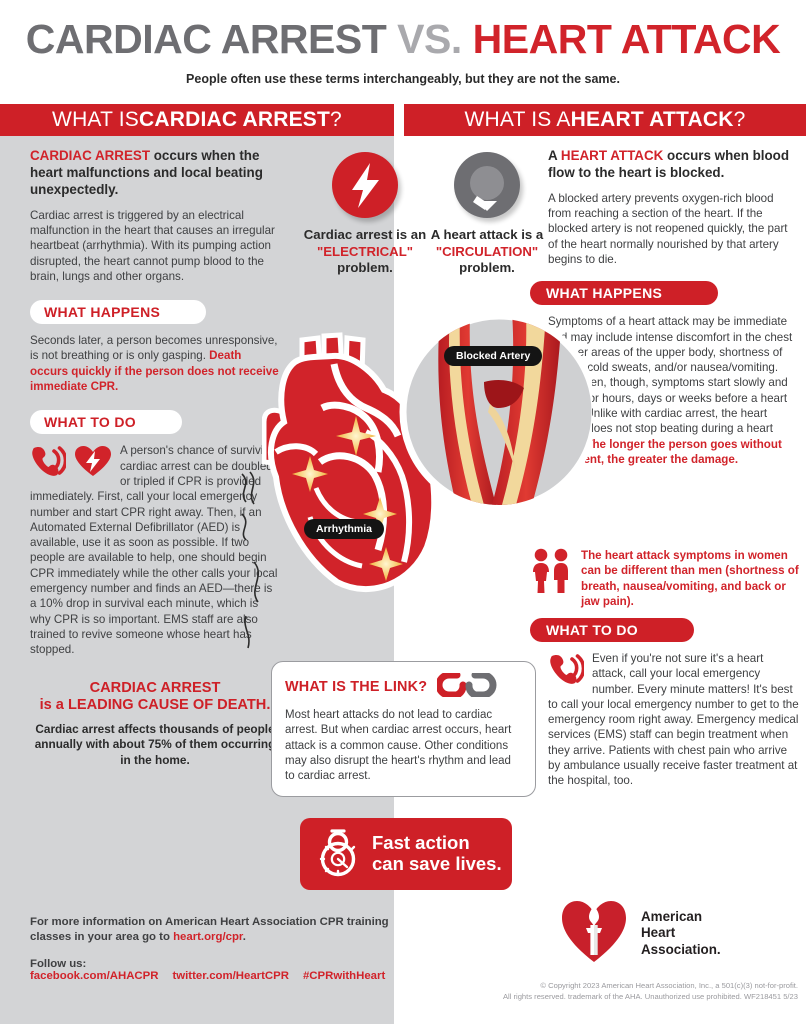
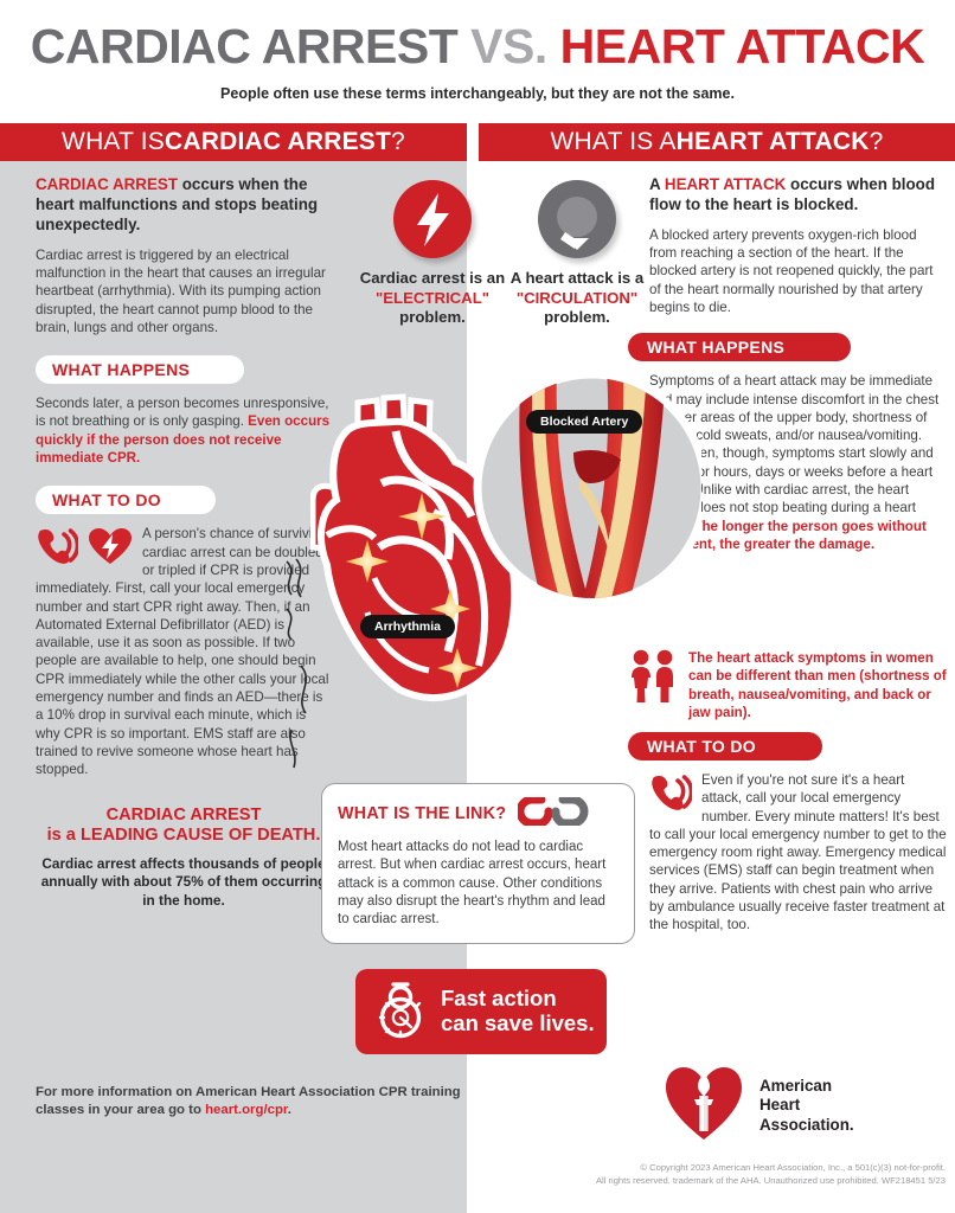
  CARDIAC ARREST VS. HEART ATTACK
  People often use these terms interchangeably, but they are not the same.
  WHAT IS
  CARDIAC ARREST
  ?
  WHAT IS A
  HEART ATTACK
  ?
- CARDIAC ARREST occurs when the heart malfunctions and local beating unexpectedly.
+ CARDIAC ARREST occurs when the heart malfunctions and stops beating unexpectedly.
  Cardiac arrest is triggered by an electrical malfunction in the heart that causes an irregular heartbeat (arrhythmia). With its pumping action disrupted, the heart cannot pump blood to the brain, lungs and other organs.
  WHAT HAPPENS
- Seconds later, a person becomes unresponsive, is not breathing or is only gasping. Death occurs quickly if the person does not receive immediate CPR.
+ Seconds later, a person becomes unresponsive, is not breathing or is only gasping. Even occurs quickly if the person does not receive immediate CPR.
  WHAT TO DO
  A person's chance of surviv cardiac arrest can be double or tripled if CPR is provied immediately. First, call your local emergency number and start CPR right away. Then, if an Automated External Defibrillator (AED) is available, use it as soon as possible. If two people are available to help, one should begin CPR immediately while the other calls your local emergency number and finds an AED—there is a 10% drop in survival each minute, which is why CPR is so important. EMS staff are also trained to revive someone whose heart has stopped.
  CARDIAC ARREST
  is a LEADING CAUSE OF DEATH.
  Cardiac arrest affects thousands of peopl annually with about 75% of them occurrin in the home.
  A HEART ATTACK occurs when blood flow to the heart is blocked.
  A blocked artery prevents oxygen-rich blood from reaching a section of the heart. If the blocked artery is not reopened quickly, the part of the heart normally nourished by that artery begins to die.
  WHAT HAPPENS
  Symptoms of a heart attack may be immediate may include intense discomfort in the chest er areas of the upper body, shortness of cold sweats, and/or nausea/vomiting. en, though, symptoms start slowly and r hours, days or weeks before a heart nlike with cardiac arrest, the heart oes not stop beating during a heart he longer the person goes without ent, the greater the damage.
  The heart attack symptoms in women can be different than men (shortness of breath, nausea/vomiting, and back or jaw pain).
  WHAT TO DO
  Even if you're not sure it's a heart attack, call your local emergency number. Every minute matters! It's best to call your local emergency number to get to the emergency room right away. Emergency medical services (EMS) staff can begin treatment when they arrive. Patients with chest pain who arrive by ambulance usually receive faster treatment at the hospital, too.
  Cardiac arrest is an "ELECTRICAL" problem.
  A heart attack is a "CIRCULATION" problem.
  Blocked Artery
  Arrhythmia
  WHAT IS THE LINK?
  Most heart attacks do not lead to cardiac arrest. But when cardiac arrest occurs, heart attack is a common cause. Other conditions may also disrupt the heart's rhythm and lead to cardiac arrest.
  Fast action
  can save lives.
  For more information on American Heart Association CPR training classes in your area go to heart.org/cpr.
- Follow us:
- facebook.com/AHACPR twitter.com/HeartCPR #CPRwithHeart
  American
  Heart
  Association.
  © Copyright 2023 American Heart Association, Inc., a 501(c)(3) not-for-profit.
  All rights reserved. trademark of the AHA. Unauthorized use prohibited. WF218451 5/23
